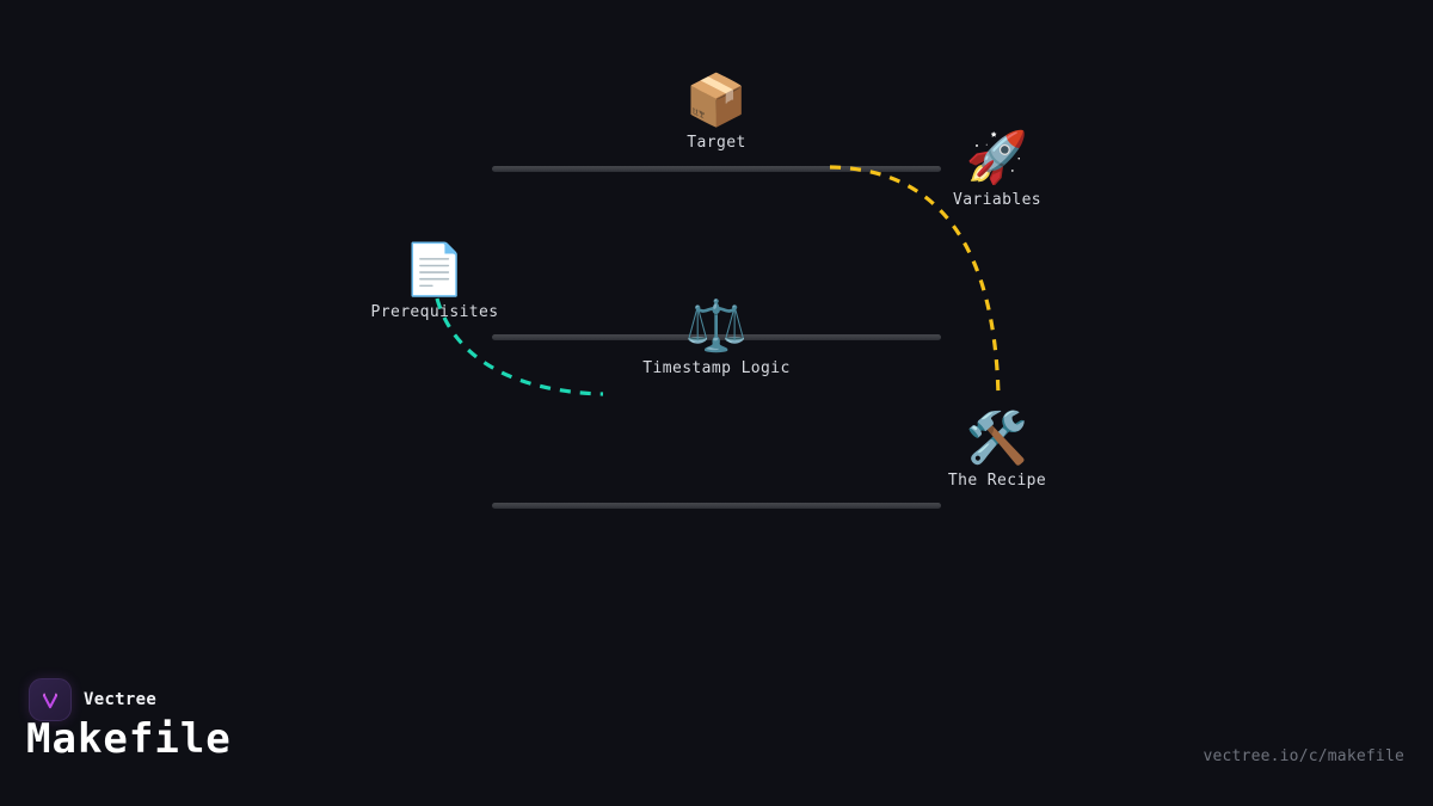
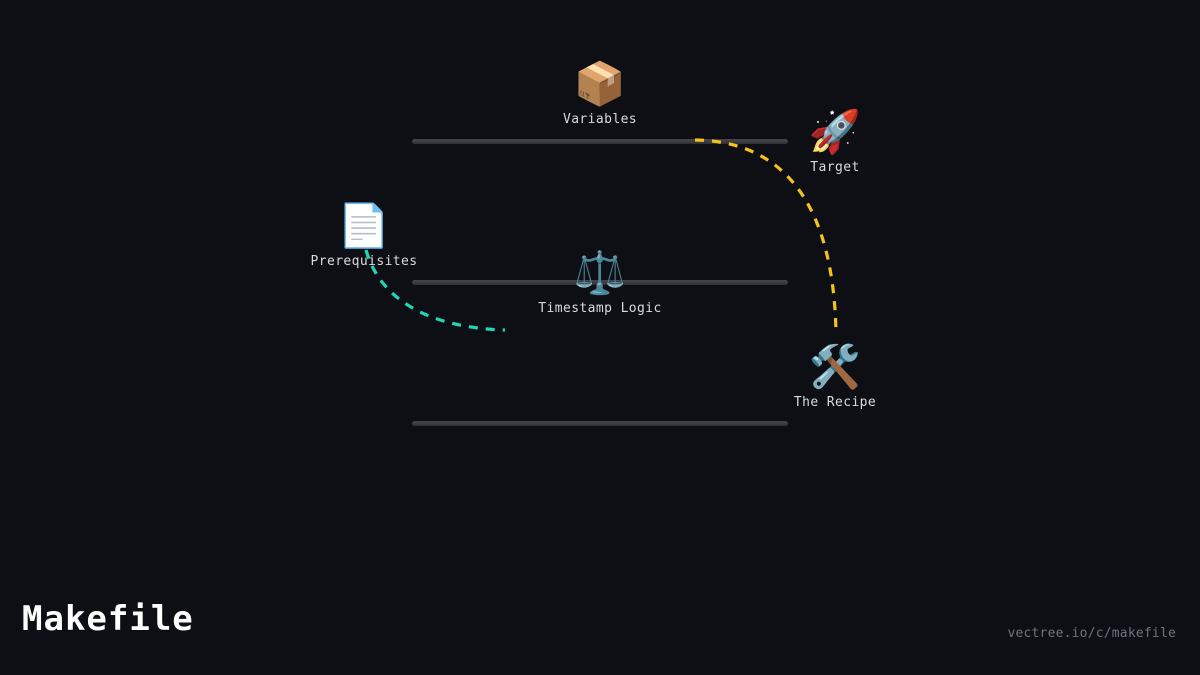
  📦
- Target
+ Variables
  🚀
- Variables
+ Target
  📄
  Prerequisites
  ⚖️
  Timestamp Logic
  🛠️
  The Recipe
- Vectree
  Makefile
  vectree.io/c/makefile
